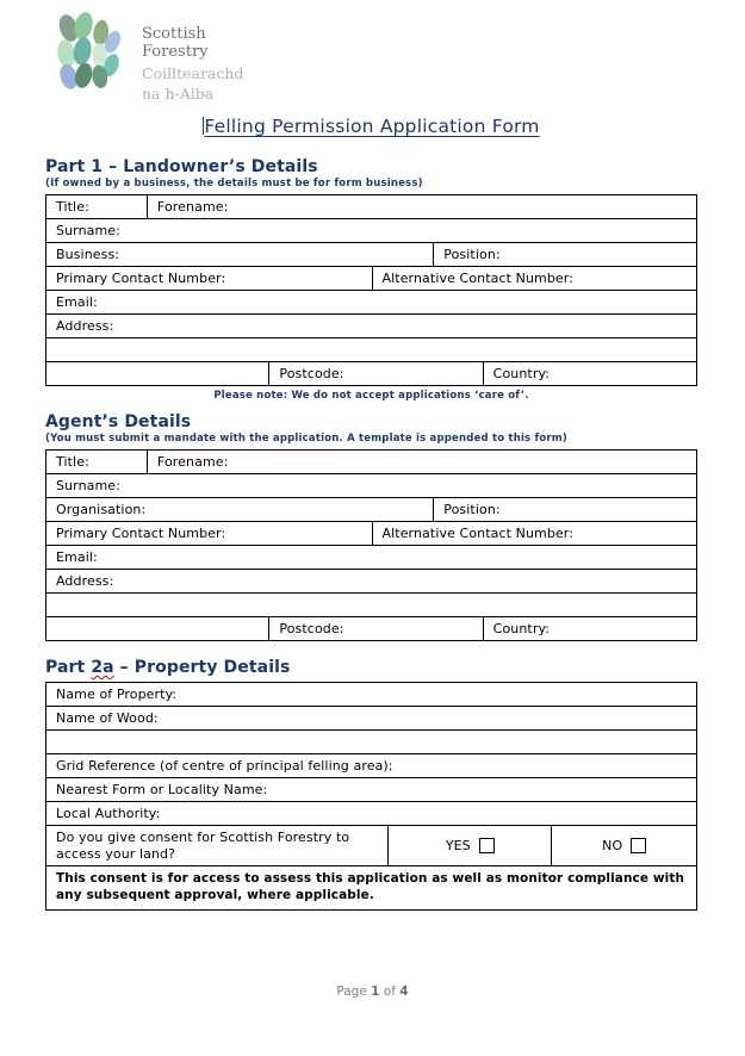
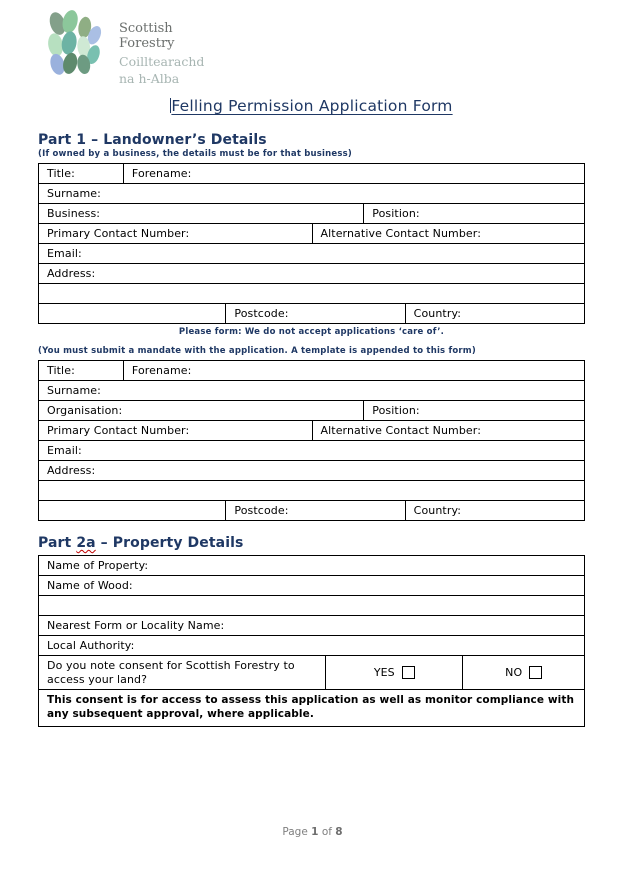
  Scottish
  Forestry
  Coilltearachd
  na h-Alba
  Felling Permission Application Form
  Part 1 – Landowner’s Details
- (If owned by a business, the details must be for form business)
+ (If owned by a business, the details must be for that business)
  Title:
  Forename:
  Surname:
  Business:
  Position:
  Primary Contact Number:
  Alternative Contact Number:
  Email:
  Address:
  Postcode:
  Country:
- Please note: We do not accept applications ‘care of’.
+ Please form: We do not accept applications ‘care of’.
- Agent’s Details
  (You must submit a mandate with the application. A template is appended to this form)
  Title:
  Forename:
  Surname:
  Organisation:
  Position:
  Primary Contact Number:
  Alternative Contact Number:
  Email:
  Address:
  Postcode:
  Country:
  Part 2a – Property Details
  Name of Property:
  Name of Wood:
- Grid Reference (of centre of principal felling area):
  Nearest Form or Locality Name:
  Local Authority:
- Do you give consent for Scottish Forestry to access your land?
+ Do you note consent for Scottish Forestry to access your land?
  YES
  NO
  This consent is for access to assess this application as well as monitor compliance with any subsequent approval, where applicable.
- Page 1 of 4
+ Page 1 of 8
